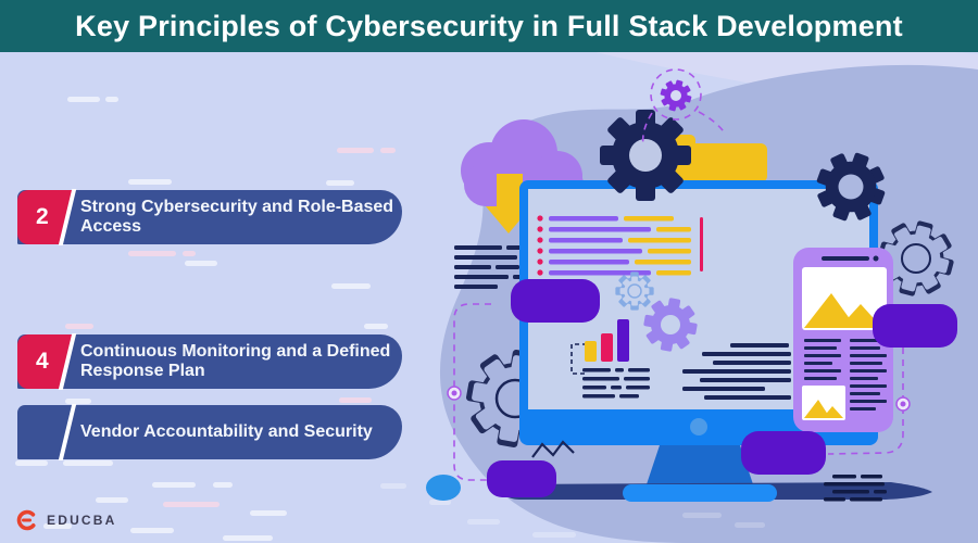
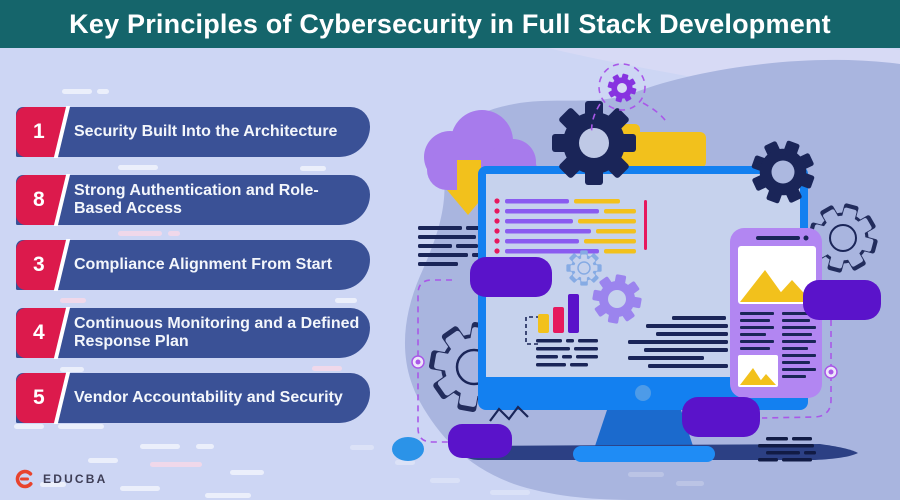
  Key Principles of Cybersecurity in Full Stack Development
+ Security Built Into the Architecture
+ 1
- Strong Cybersecurity and Role-Based Access
+ Strong Authentication and Role-Based Access
- 2
+ 8
+ Compliance Alignment From Start
+ 3
  Continuous Monitoring and a Defined Response Plan
  4
  Vendor Accountability and Security
+ 5
  EDUCBA
